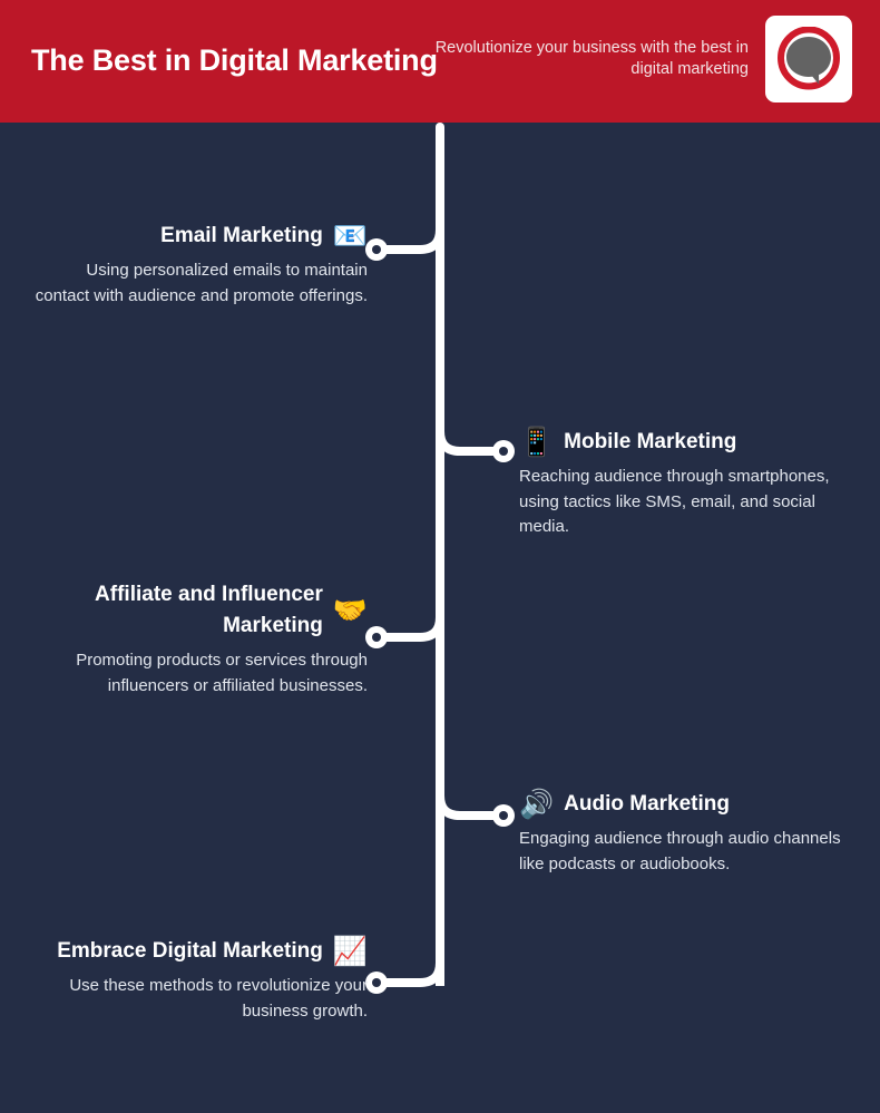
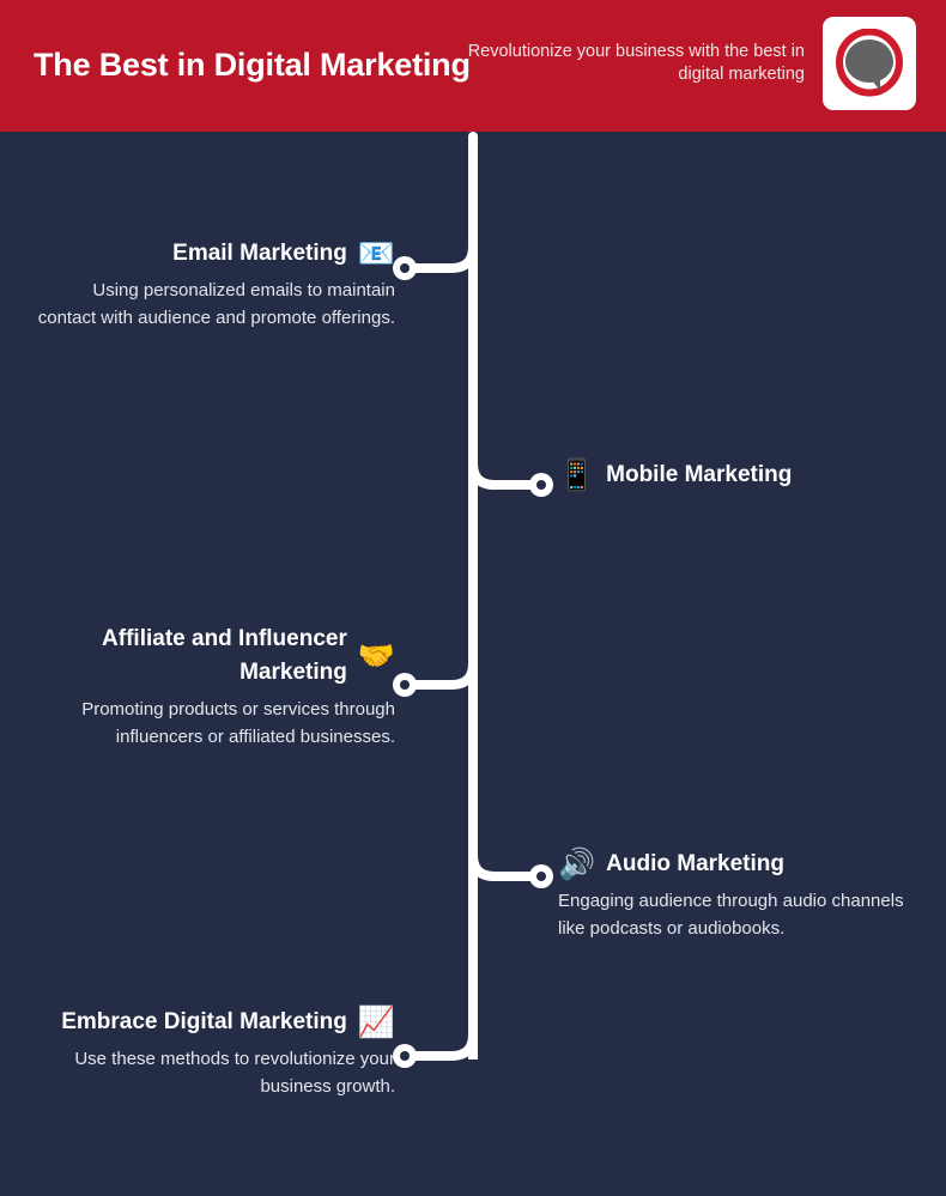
  The Best in Digital Marketing
  Revolutionize your business with the best in digital marketing
  Email Marketing
  📧
  Using personalized emails to maintain contact with audience and promote offerings.
  📱
  Mobile Marketing
- Reaching audience through smartphones, using tactics like SMS, email, and social media.
  Affiliate and Influencer Marketing
  🤝
  Promoting products or services through influencers or affiliated businesses.
  🔊
  Audio Marketing
  Engaging audience through audio channels like podcasts or audiobooks.
  Embrace Digital Marketing
  📈
  Use these methods to revolutionize your business growth.
